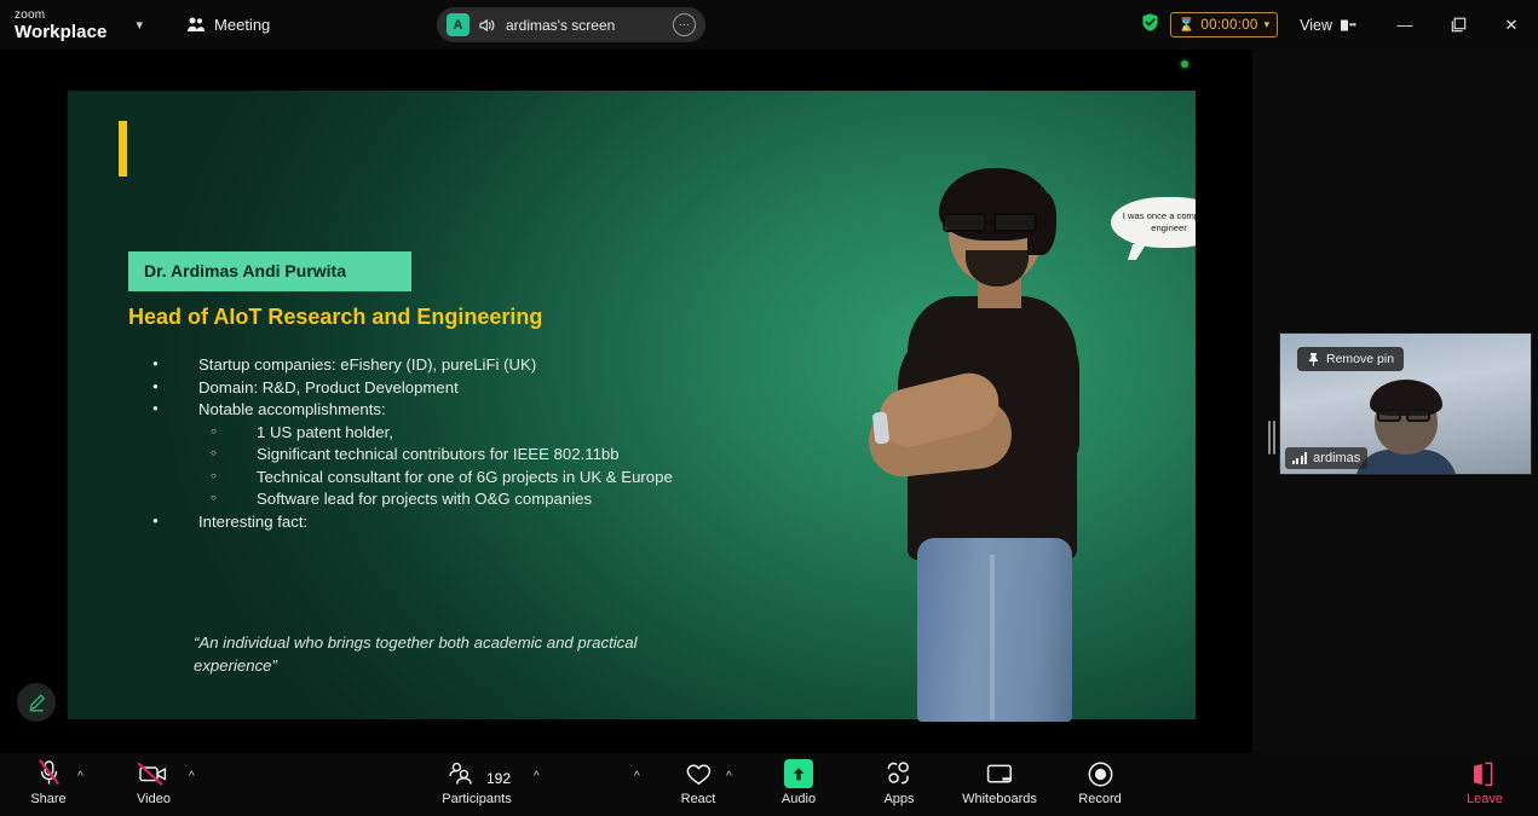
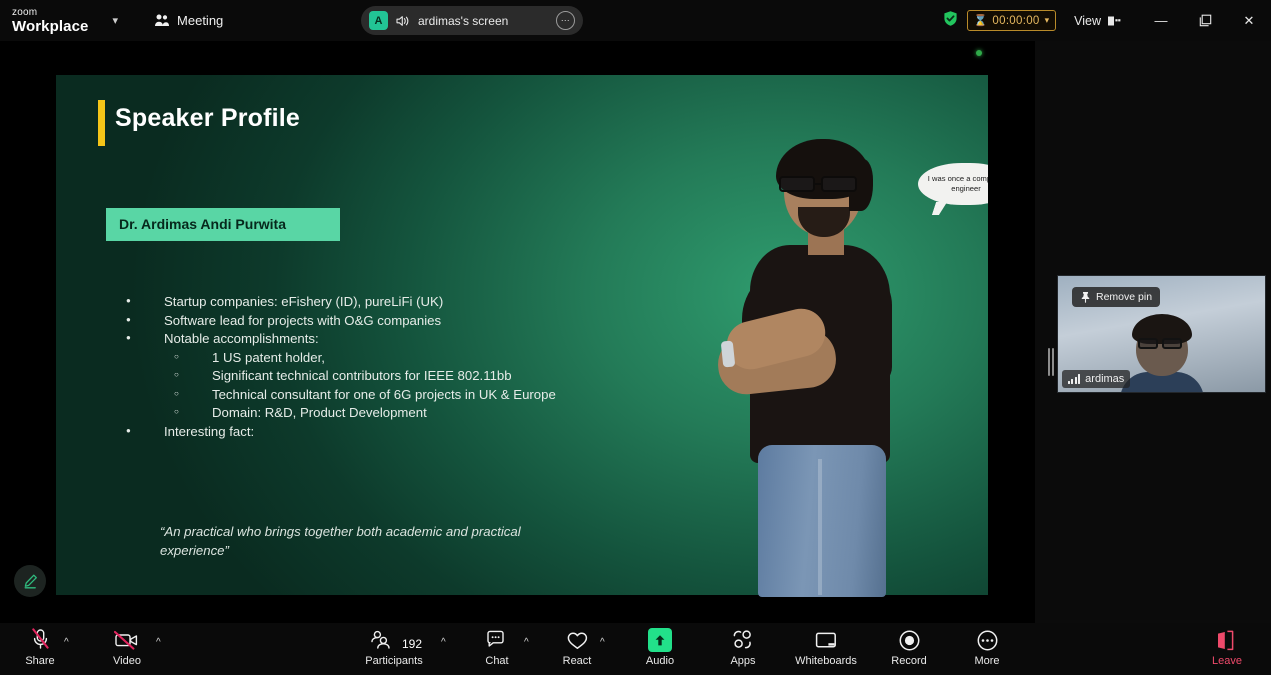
  zoom
  Workplace
  ▾
  Meeting
  A
  ardimas's screen
  ⋯
  ⌛
  00:00:00
  ▾
  View
  —
  ✕
+ Speaker Profile
  Dr. Ardimas Andi Purwita
- Head of AIoT Research and Engineering
  Startup companies: eFishery (ID), pureLiFi (UK)
- Domain: R&D, Product Development
+ Software lead for projects with O&G companies
  Notable accomplishments:
  1 US patent holder,
  Significant technical contributors for IEEE 802.11bb
  Technical consultant for one of 6G projects in UK & Europe
- Software lead for projects with O&G companies
+ Domain: R&D, Product Development
  Interesting fact:
- “An individual who brings together both academic and practical experience”
+ “An practical who brings together both academic and practical experience”
  I was once a com engineer
  Remove pin
  ardimas
  Share
  ^
  Video
  ^
  192
  Participants
  ^
+ Chat
  ^
  React
  ^
  Audio
  Apps
  Whiteboards
  Record
+ More
  Leave
